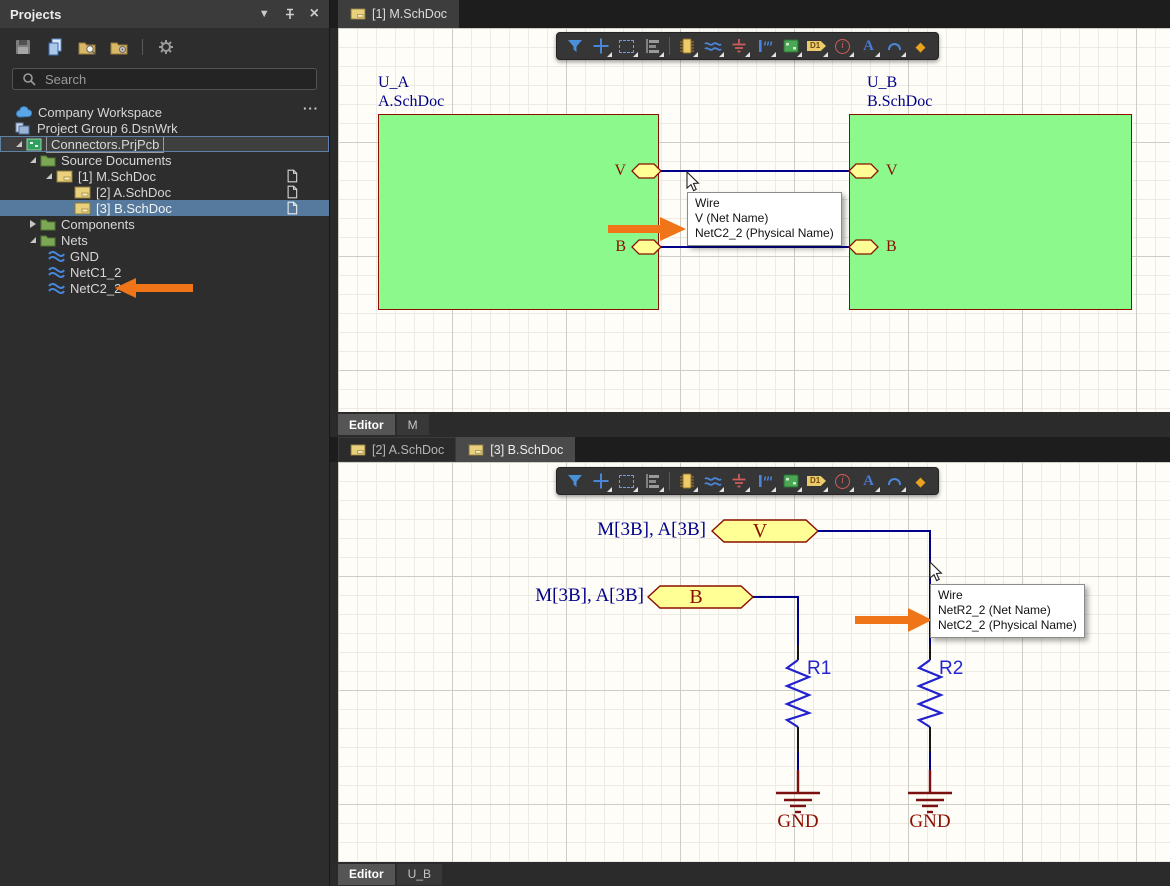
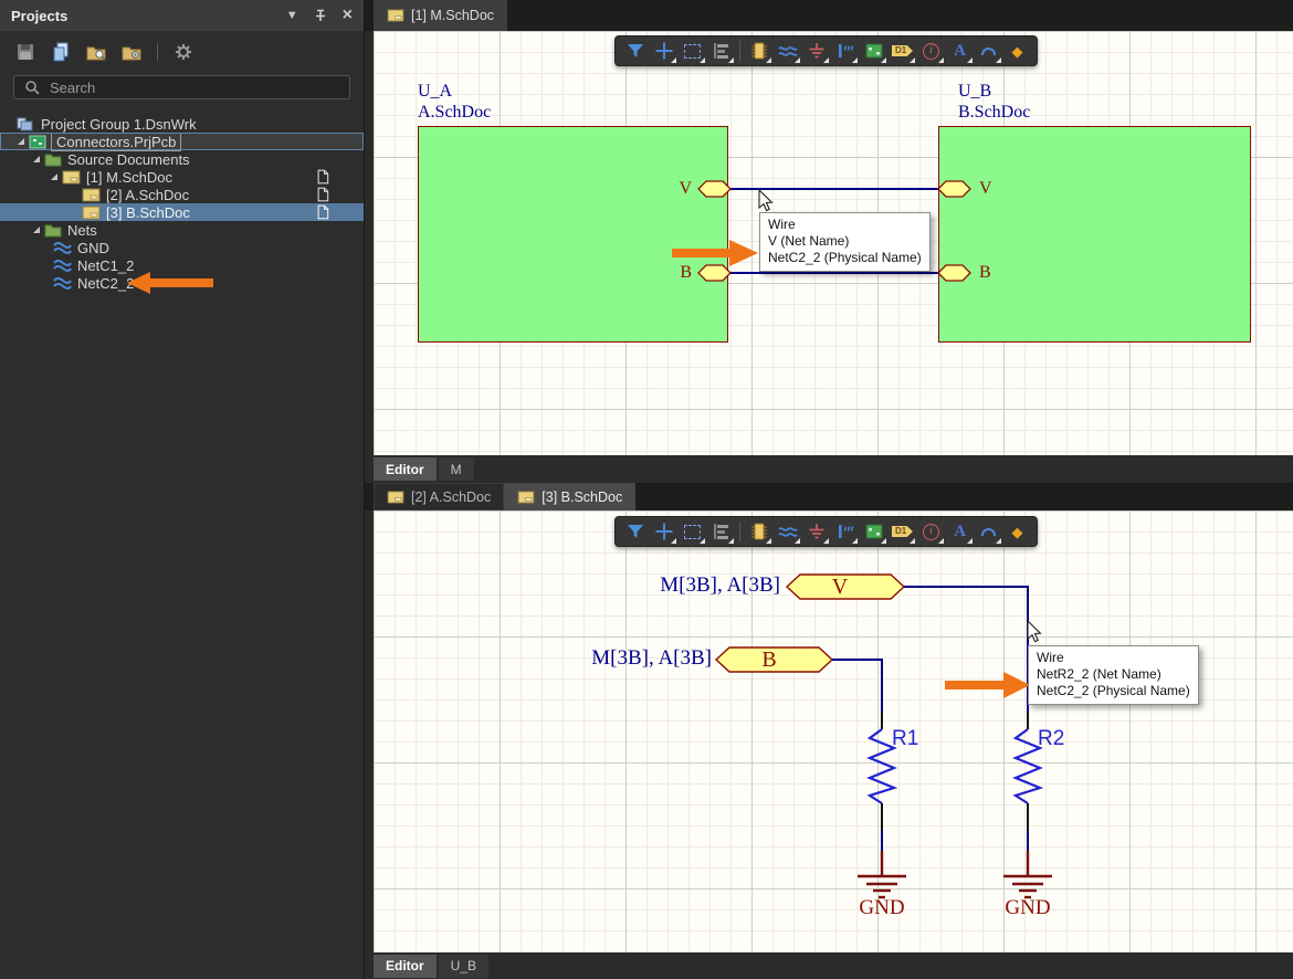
  Projects
  ▼
  ×
  Search
- Company Workspace
- ···
- Project Group 6.DsnWrk
+ Project Group 1.DsnWrk
  Connectors.PrjPcb
  Source Documents
  [1] M.SchDoc
  [2] A.SchDoc
  [3] B.SchDoc
- Components
  Nets
  GND
  NetC1_2
  NetC2_
  [1] M.SchDoc
  D1
  i
  A
  ◆
  U_A
  A.SchDoc
  U_B
  B.SchDoc
  V
  B
  V
  B
  Wire
  V (Net Name)
  NetC2_2 (Physical Name)
  Editor
  M
  [2] A.SchDoc
  [3] B.SchDoc
  D1
  i
  A
  ◆
  M[3B], A[3B]
  M[3B], A[3B]
  V
  B
  R1
  R2
  GND
  GND
  Wire
  NetR2_2 (Net Name)
  NetC2_2 (Physical Name)
  Editor
  U_B
